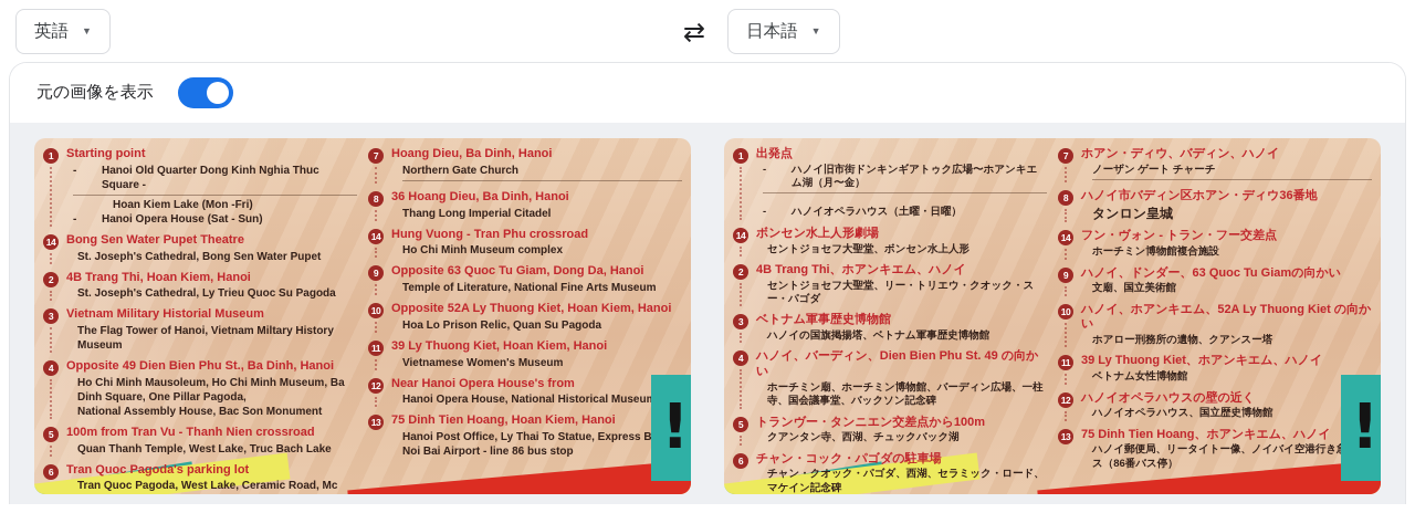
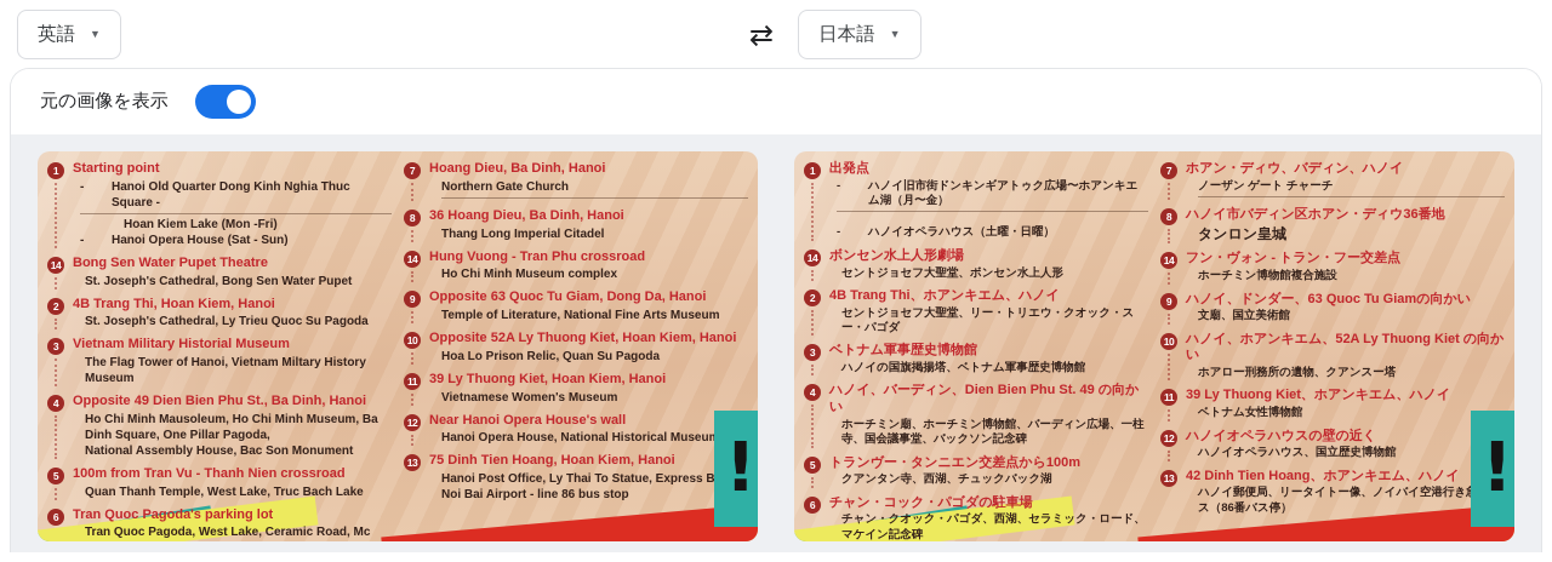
  英語
  ▼
  ⇄
  日本語
  ▼
  元の画像を表示
  !
  1
  Starting point
  -
  Hanoi Old Quarter Dong Kinh Nghia Thuc Square -
  Hoan Kiem Lake (Mon -Fri)
  -
  Hanoi Opera House (Sat - Sun)
  14
  Bong Sen Water Pupet Theatre
  St. Joseph's Cathedral, Bong Sen Water Pupet
  2
  4B Trang Thi, Hoan Kiem, Hanoi
  St. Joseph's Cathedral, Ly Trieu Quoc Su Pagoda
  3
  Vietnam Military Historial Museum
  The Flag Tower of Hanoi, Vietnam Miltary History Museum
  4
  Opposite 49 Dien Bien Phu St., Ba Dinh, Hanoi
  Ho Chi Minh Mausoleum, Ho Chi Minh Museum, Ba Dinh Square, One Pillar Pagoda,
  National Assembly House, Bac Son Monument
  5
  100m from Tran Vu - Thanh Nien crossroad
  Quan Thanh Temple, West Lake, Truc Bach Lake
  6
  Tran Quoc Pagoda's parking lot
  Tran Quoc Pagoda, West Lake, Ceramic Road, Mc
  7
  Hoang Dieu, Ba Dinh, Hanoi
  Northern Gate Church
  8
  36 Hoang Dieu, Ba Dinh, Hanoi
  Thang Long Imperial Citadel
  14
  Hung Vuong - Tran Phu crossroad
  Ho Chi Minh Museum complex
  9
  Opposite 63 Quoc Tu Giam, Dong Da, Hanoi
  Temple of Literature, National Fine Arts Museum
  10
  Opposite 52A Ly Thuong Kiet, Hoan Kiem, Hanoi
  Hoa Lo Prison Relic, Quan Su Pagoda
  11
  39 Ly Thuong Kiet, Hoan Kiem, Hanoi
  Vietnamese Women's Museum
  12
- Near Hanoi Opera House's from
+ Near Hanoi Opera House's wall
  Hanoi Opera House, National Historical Museu
  13
  75 Dinh Tien Hoang, Hoan Kiem, Hanoi
  Hanoi Post Office, Ly Thai To Statue, Express B Noi Bai Airport - line 86 bus stop
  !
  1
  出発点
  -
  ハノイ旧市街ドンキンギアトゥク広場〜ホアンキエム湖（月〜金）
  -
  ハノイオペラハウス（土曜・日曜）
  14
  ボンセン水上人形劇場
  セントジョセフ大聖堂、ボンセン水上人形
  2
  4B Trang Thi、ホアンキエム、ハノイ
  セントジョセフ大聖堂、リー・トリエウ・クオック・スー・パゴダ
  3
  ベトナム軍事歴史博物館
  ハノイの国旗掲揚塔、ベトナム軍事歴史博物館
  4
  ハノイ、バーディン、Dien Bien Phu St. 49 の向かい
  ホーチミン廟、ホーチミン博物館、バーディン広場、一柱寺、国会議事堂、バックソン記念碑
  5
  トランヴー・タンニエン交差点から100m
  クアンタン寺、西湖、チュックバック湖
  6
  チャン・コック・パゴダの駐車場
  チャン・クオック・パゴダ、西湖、セラミック・ロード、マケイン記念碑
  7
  ホアン・ディウ、バディン、ハノイ
  ノーザン ゲート チャーチ
  8
  ハノイ市バディン区ホアン・ディウ36番地
  タンロン皇城
  14
  フン・ヴォン - トラン・フー交差点
  ホーチミン博物館複合施設
  9
  ハノイ、ドンダー、63 Quoc Tu Giamの向かい
  文廟、国立美術館
  10
  ハノイ、ホアンキエム、52A Ly Thuong Kiet の向かい
  ホアロー刑務所の遺物、クアンスー塔
  11
  39 Ly Thuong Kiet、ホアンキエム、ハノイ
  ベトナム女性博物館
  12
  ハノイオペラハウスの壁の近く
  ハノイオペラハウス、国立歴史博物館
  13
- 75 Dinh Tien Hoang、ホアンキエム、ハノイ
+ 42 Dinh Tien Hoang、ホアンキエム、ハノイ
  ハノイ郵便局、リータイトー像、ノイバイ空港行きス（86番バス停）
